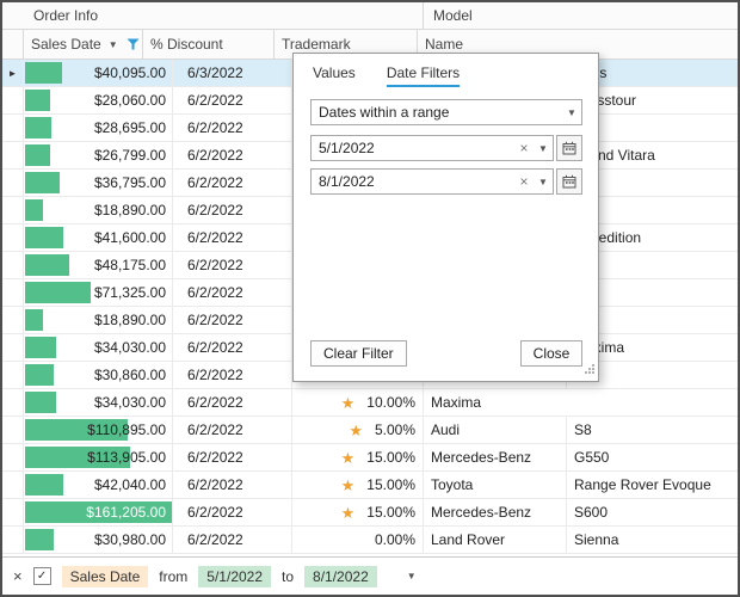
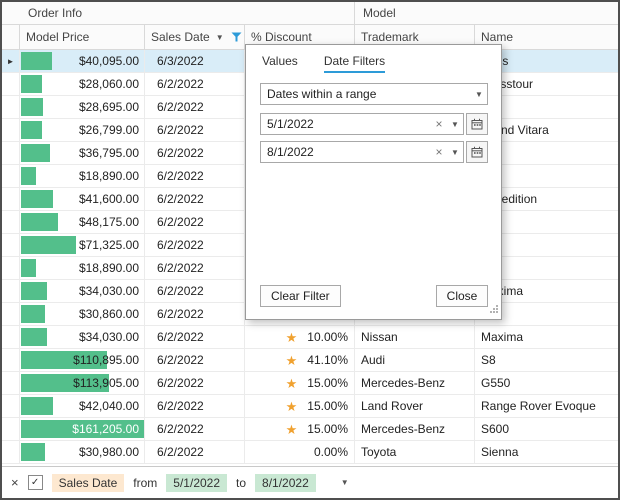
  Order Info
  Model
+ Model Price
  Sales Date
  ▼
  % Discount
  Trademark
  Name
  ►
  $40,095.00
  6/3/2022
  $28,060.00
  6/2/2022
  $28,695.00
  6/2/2022
  $26,799.00
  6/2/2022
  nd Vitara
  $36,795.00
  6/2/2022
  $18,890.00
  6/2/2022
  $41,600.00
  6/2/2022
  edition
  $48,175.00
  6/2/2022
  $71,325.00
  6/2/2022
  $18,890.00
  6/2/2022
  $34,030.00
  6/2/2022
  $30,860.00
  6/2/2022
  $34,030.00
  6/2/2022
  ★
  10.00%
+ Nissan
  Maxima
  $110,895.00
  6/2/2022
  ★
- 5.00%
+ 41.10%
  Audi
  S8
  $113,905.00
  6/2/2022
  ★
  15.00%
  Mercedes-Benz
  G550
  $42,040.00
  6/2/2022
  ★
  15.00%
- Toyota
+ Land Rover
  Range Rover Evoque
  $161,205.00
  6/2/2022
  ★
  15.00%
  Mercedes-Benz
  S600
  $30,980.00
  6/2/2022
  0.00%
- Land Rover
+ Toyota
  Sienna
  Values
  Date Filters
  Dates within a range
  ▼
  5/1/2022
  ×
  ▼
  8/1/2022
  ×
  ▼
  Clear Filter
  Close
  ×
  ✓
  Sales Date
  from
  5/1/2022
  to
  8/1/2022
  ▼
